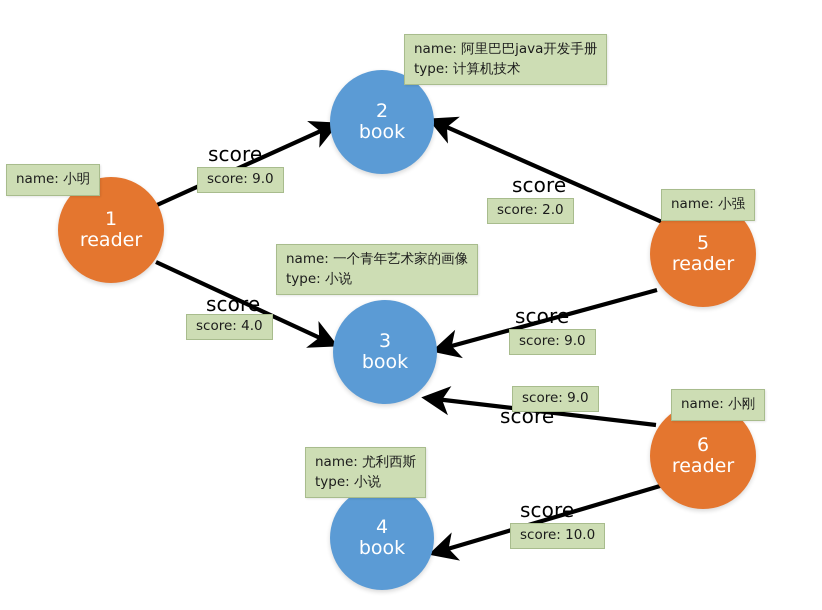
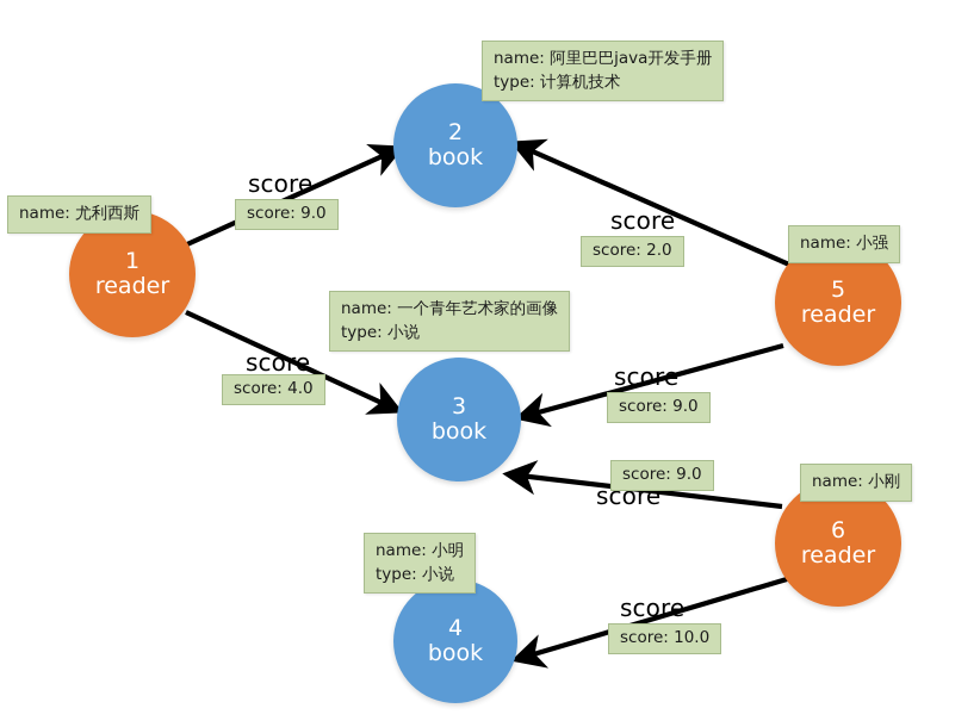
  1
  reader
  2
  book
  3
  book
  4
  book
  5
  reader
  6
  reader
- name: 小明
+ name: 尤利西斯
  name: 阿里巴巴java开发手册
  type: 计算机技术
  name: 一个青年艺术家的画像
  type: 小说
- name: 尤利西斯
+ name: 小明
  type: 小说
  name: 小强
  name: 小刚
  score
  score: 9.0
  score
  score: 2.0
  score
  score: 4.0
  score
  score: 9.0
  score
  score: 9.0
  score
  score: 10.0
